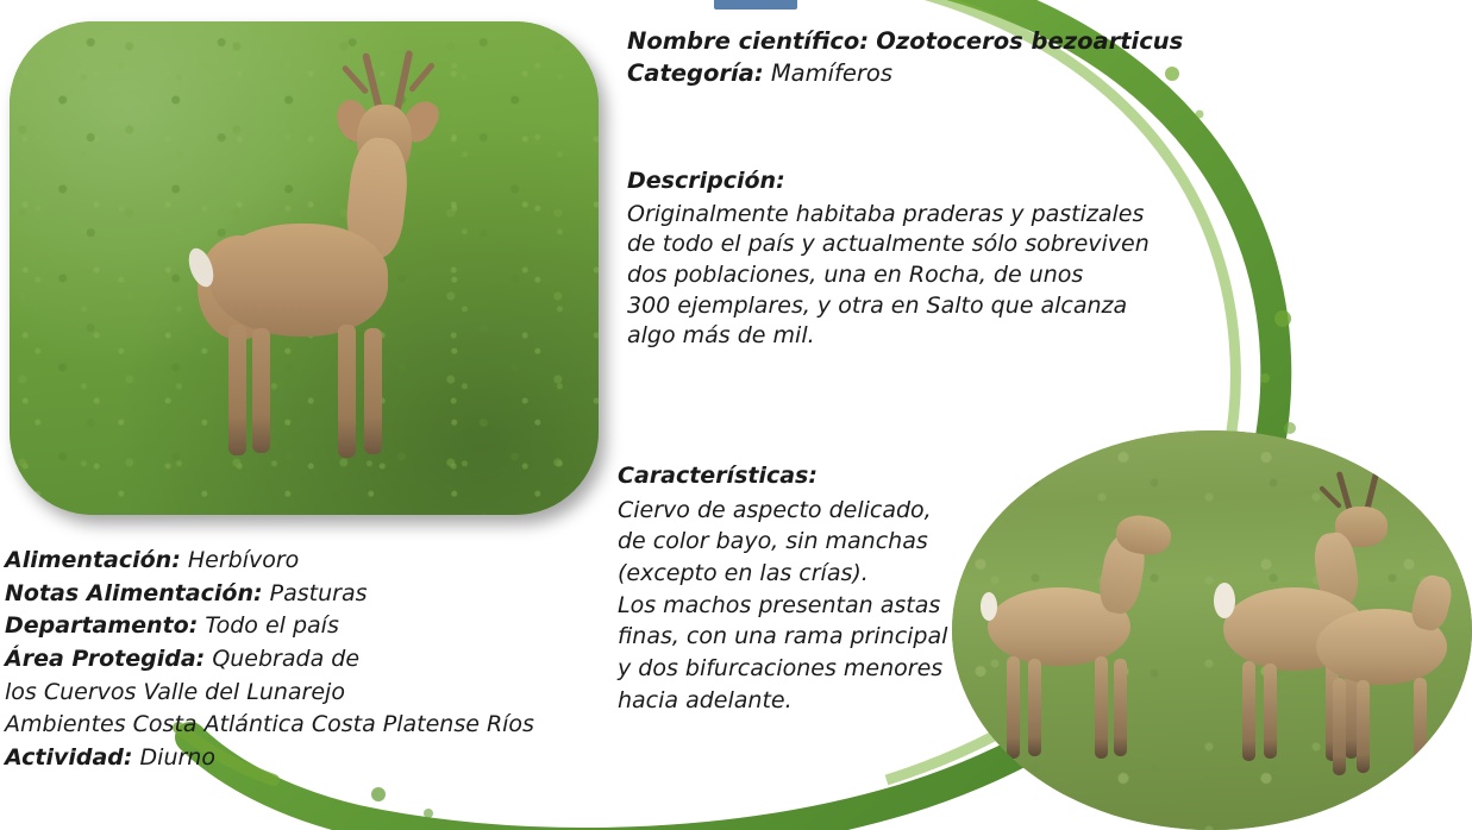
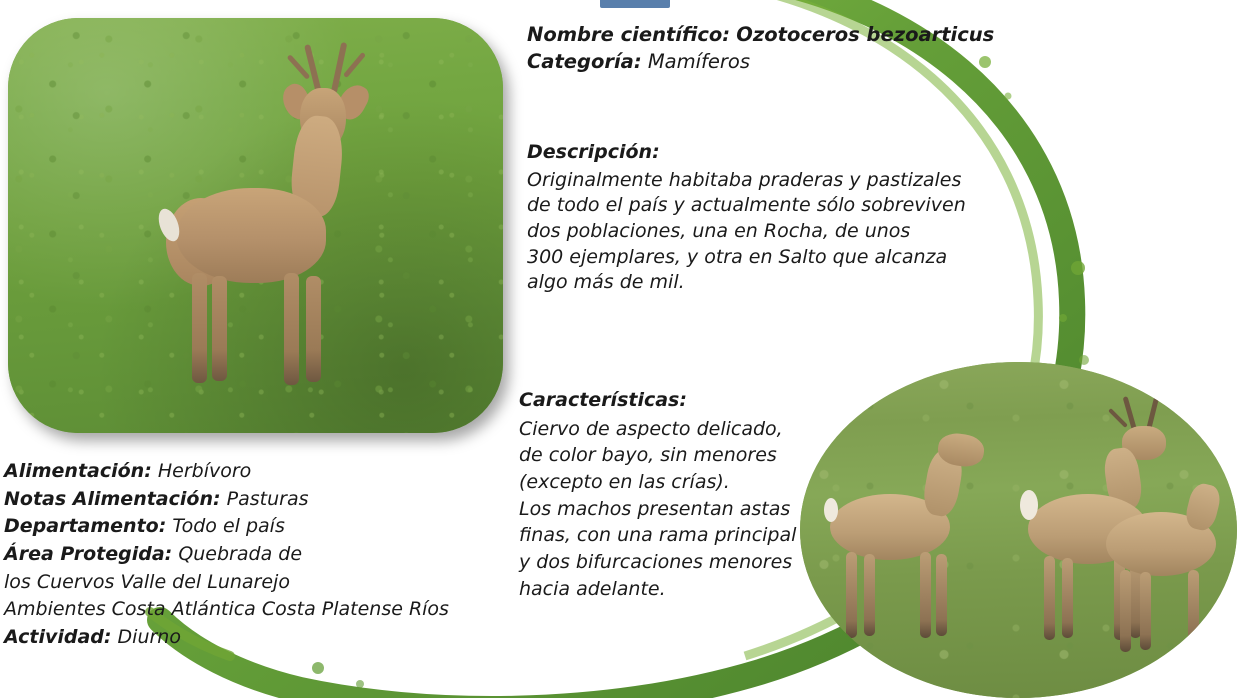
  Nombre científico: Ozotoceros bezoarticus
  Categoría: Mamíferos
  Descripción:
  Originalmente habitaba praderas y pastizales
  de todo el país y actualmente sólo sobreviven
  dos poblaciones, una en Rocha, de unos
  300 ejemplares, y otra en Salto que alcanza
  algo más de mil.
  Características:
  Ciervo de aspecto delicado,
- de color bayo, sin manchas
+ de color bayo, sin menores
  (excepto en las crías).
  Los machos presentan astas
  finas, con una rama principal
  y dos bifurcaciones menores
  hacia adelante.
  Alimentación: Herbívoro
  Notas Alimentación: Pasturas
  Departamento: Todo el país
  Área Protegida: Quebrada de
  los Cuervos Valle del Lunarejo
  Ambientes Costa Atlántica Costa Platense Ríos
  Actividad: Diurno
